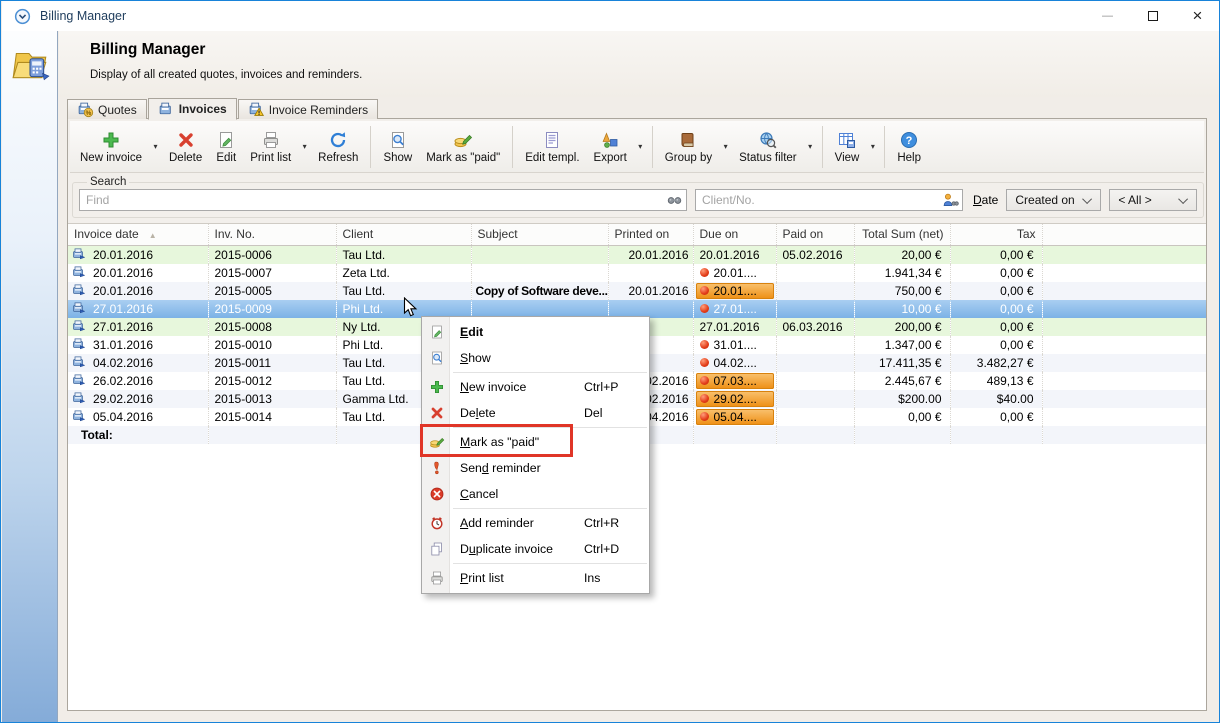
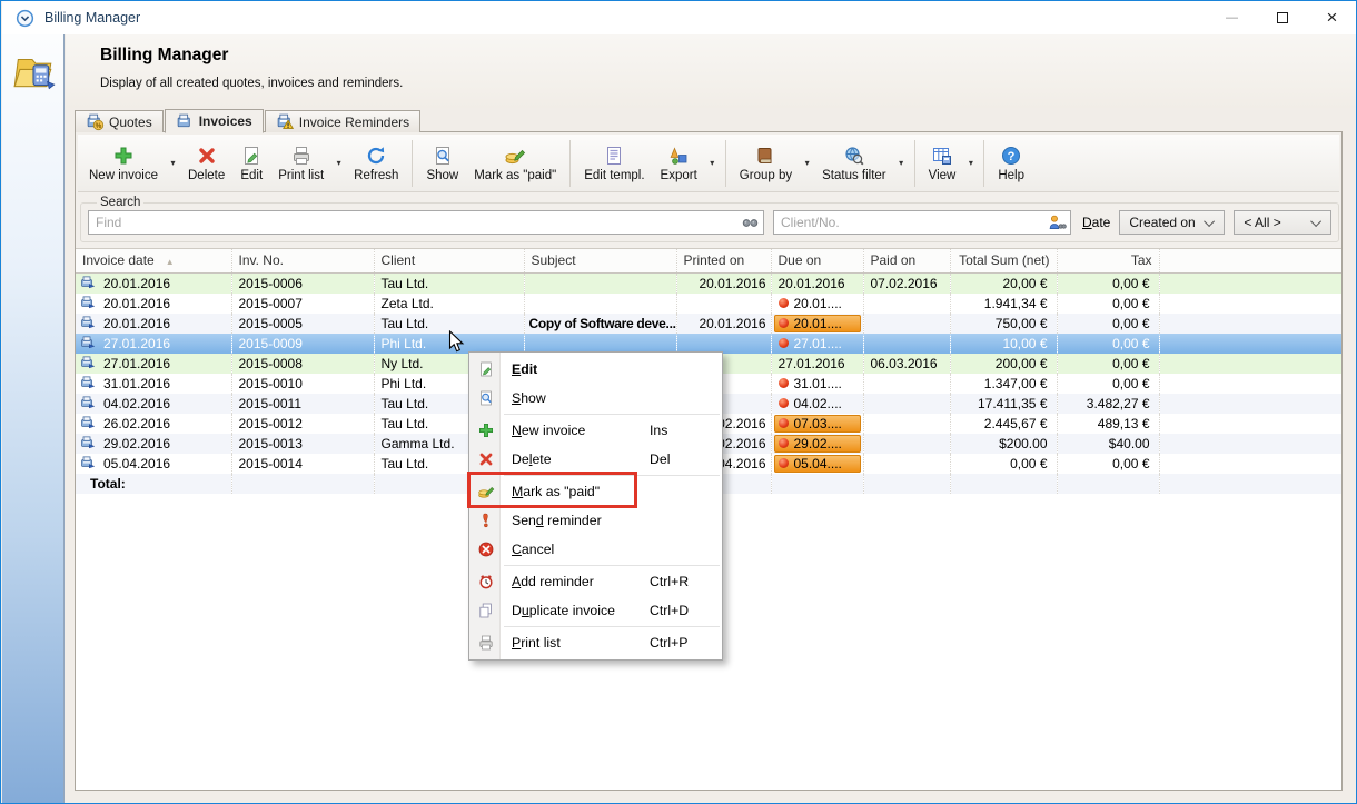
  Billing Manager
  —
  ×
  Billing Manager
  Display of all created quotes, invoices and reminders.
  Quotes
  Invoices
  Invoice Reminders
  New invoice
  ▾
  Delete
  Edit
  Print list
  ▾
  Refresh
  Show
  Mark as "paid"
  Edit templ.
  Export
  ▾
  Group by
  ▾
  Status filter
  ▾
  View
  ▾
  Help
  Search
  Find
  Client/No.
  Date
  Created on
  < All >
  Invoice date ▲	Inv. No.	Client	Subject	Printed on	Due on	Paid on	Total Sum (net)	Tax
- 20.01.2016	2015-0006	Tau Ltd.		20.01.2016	20.01.2016	05.02.2016	20,00 €	0,00 €
+ 20.01.2016	2015-0006	Tau Ltd.		20.01.2016	20.01.2016	07.02.2016	20,00 €	0,00 €
  20.01.2016	2015-0007	Zeta Ltd.			20.01....		1.941,34 €	0,00 €
  20.01.2016	2015-0005	Tau Ltd.	Copy of Software deve...	20.01.2016	20.01....		750,00 €	0,00 €
  27.01.2016	2015-0009	Phi Ltd.			27.01....		10,00 €	0,00 €
  27.01.2016	2015-0008	Ny Ltd.			27.01.2016	06.03.2016	200,00 €	0,00 €
  31.01.2016	2015-0010	Phi Ltd.			31.01....		1.347,00 €	0,00 €
  04.02.2016	2015-0011	Tau Ltd.			04.02....		17.411,35 €	3.482,27 €
  26.02.2016	2015-0012	Tau Ltd.		2.2016	07.03....		2.445,67 €	489,13 €
  29.02.2016	2015-0013	Gamma Ltd.		2.2016	29.02....		$200.00	$40.00
  05.04.2016	2015-0014	Tau Ltd.		4.2016	05.04....		0,00 €	0,00 €
  Total:
  Edit
  Show
  New invoice
- Ctrl+P
+ Ins
  Delete
  Del
  Mark as "paid"
  Send reminder
  Cancel
  Add reminder
  Ctrl+R
  Duplicate invoice
  Ctrl+D
  Print list
- Ins
+ Ctrl+P
